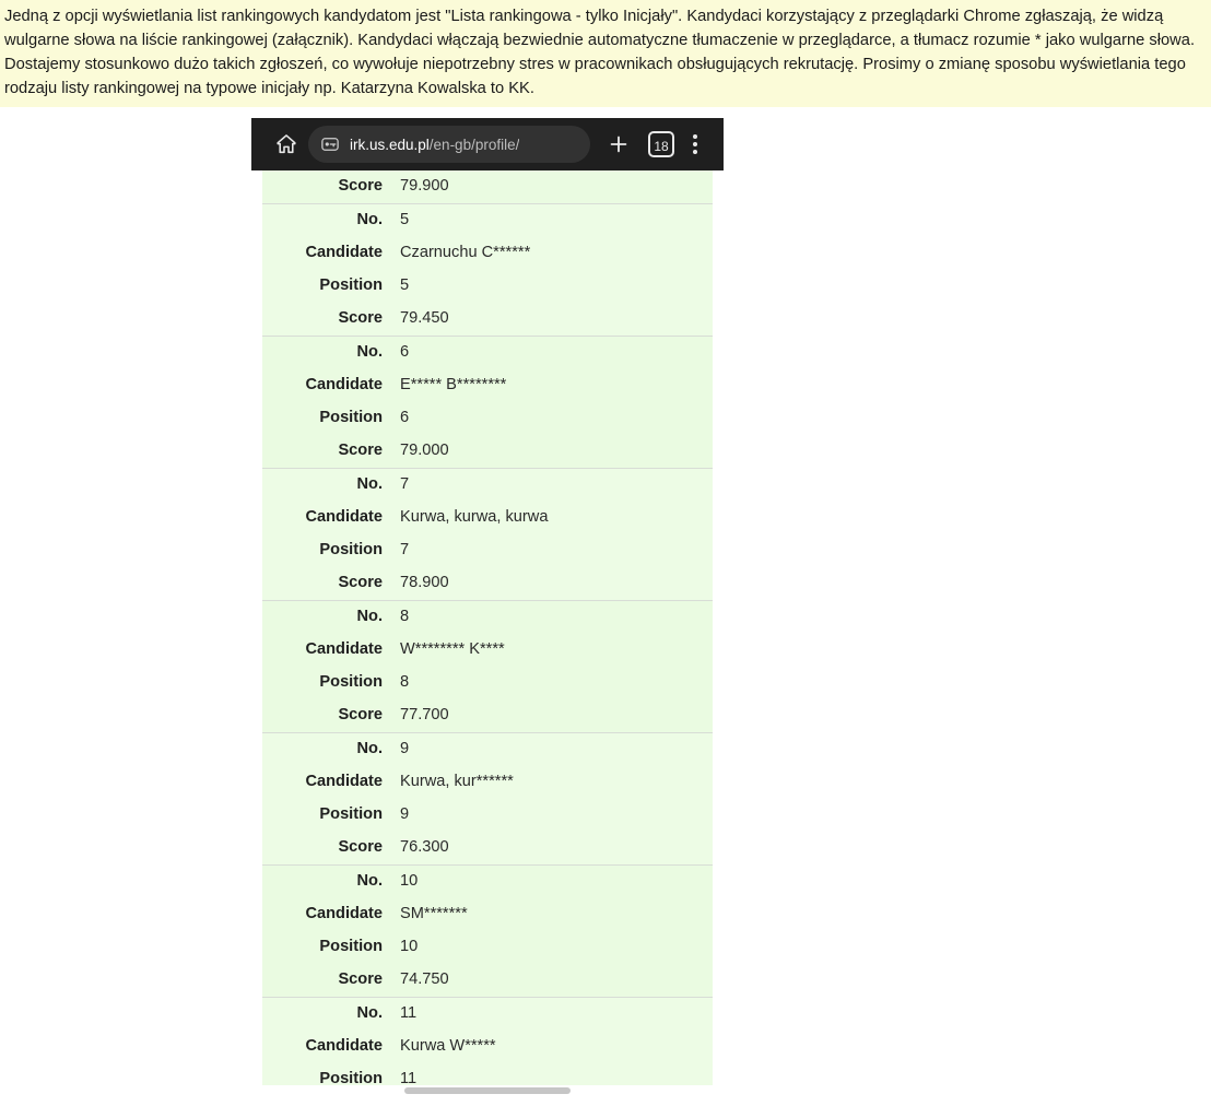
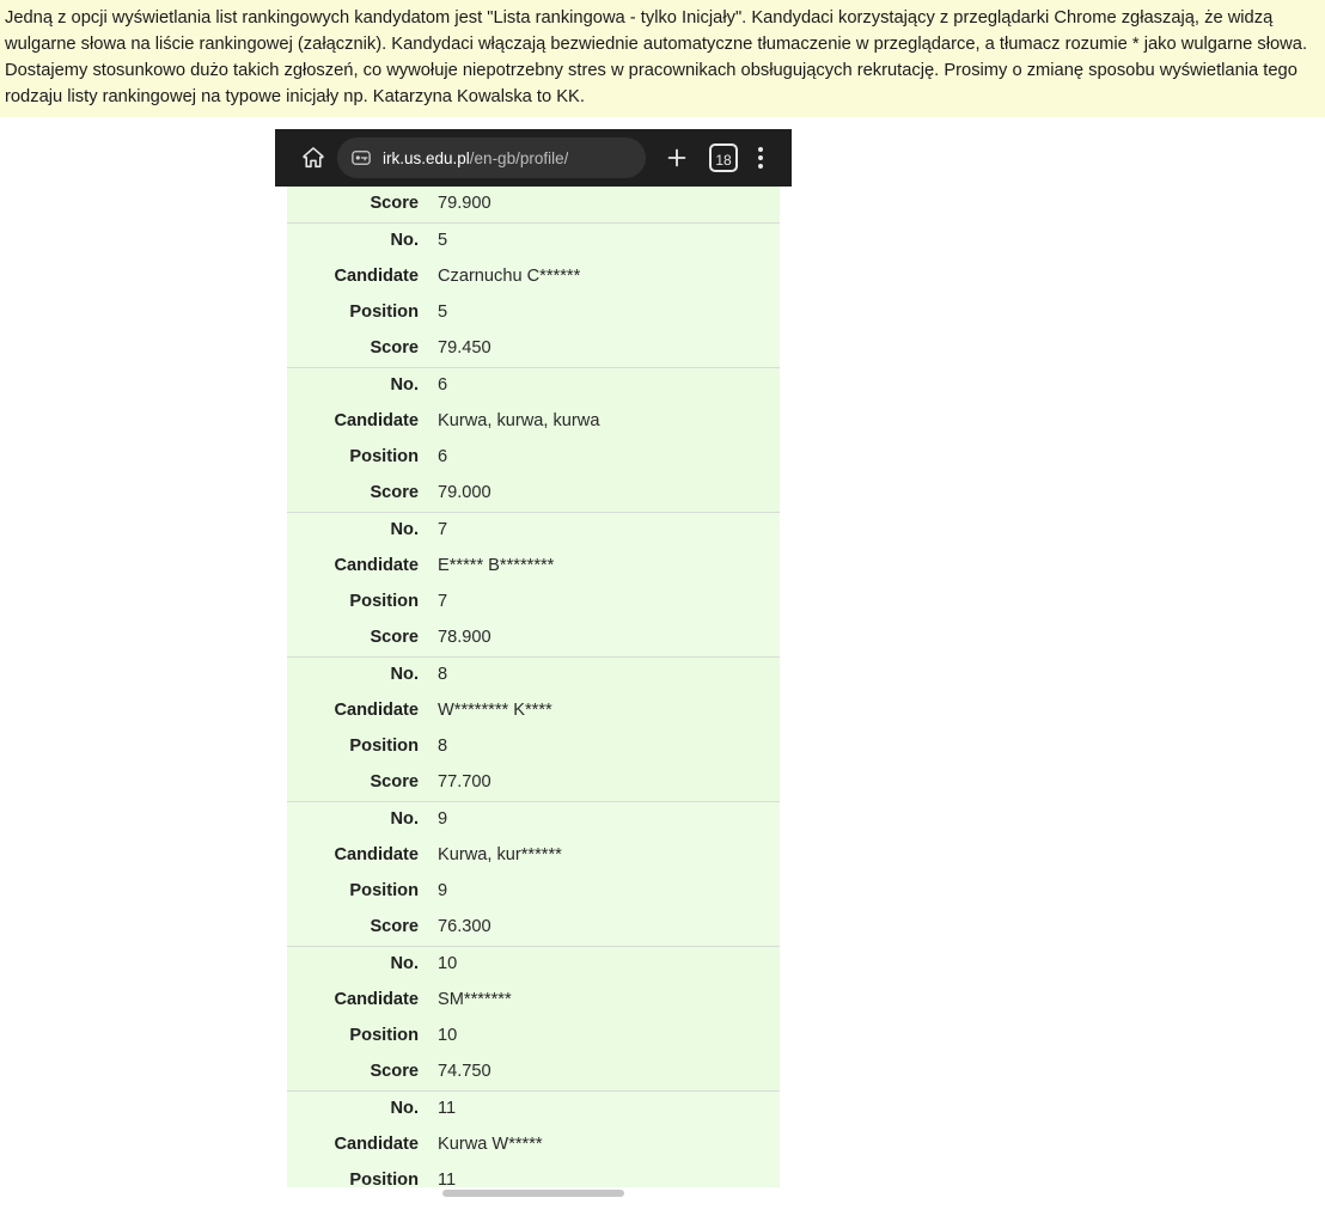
  Jedną z opcji wyświetlania list rankingowych kandydatom jest "Lista rankingowa - tylko Inicjały". Kandydaci korzystający z przeglądarki Chrome zgłaszają, że widzą wulgarne słowa na liście rankingowej (załącznik). Kandydaci włączają bezwiednie automatyczne tłumaczenie w przeglądarce, a tłumacz rozumie * jako wulgarne słowa. Dostajemy stosunkowo dużo takich zgłoszeń, co wywołuje niepotrzebny stres w pracownikach obsługujących rekrutację. Prosimy o zmianę sposobu wyświetlania tego rodzaju listy rankingowej na typowe inicjały np. Katarzyna Kowalska to KK.
  irk.us.edu.pl/en-gb/profile/
  18
  Score	79.900
  No.	5
  Candidate	Czarnuchu C******
  Position	5
  Score	79.450
  No.	6
- Candidate	E***** B********
+ Candidate	Kurwa, kurwa, kurwa
  Position	6
  Score	79.000
  No.	7
- Candidate	Kurwa, kurwa, kurwa
+ Candidate	E***** B********
  Position	7
  Score	78.900
  No.	8
  Candidate	W******** K****
  Position	8
  Score	77.700
  No.	9
  Candidate	Kurwa, kur******
  Position	9
  Score	76.300
  No.	10
  Candidate	SM*******
  Position	10
  Score	74.750
  No.	11
  Candidate	Kurwa W*****
  Position	11
